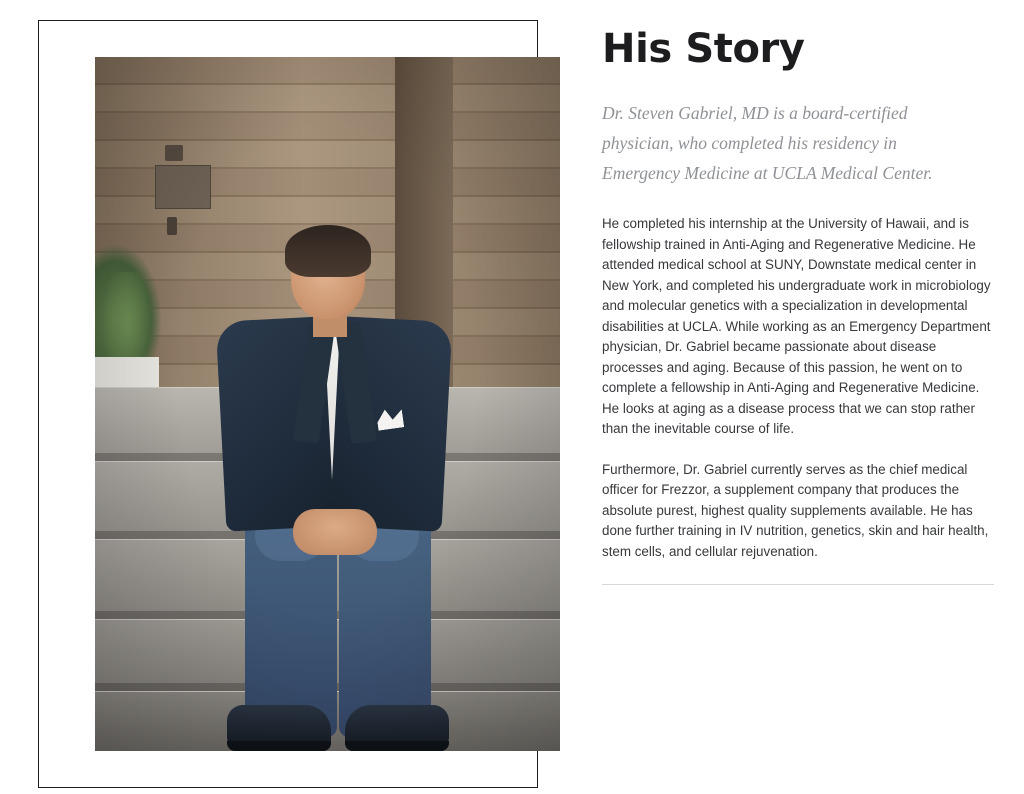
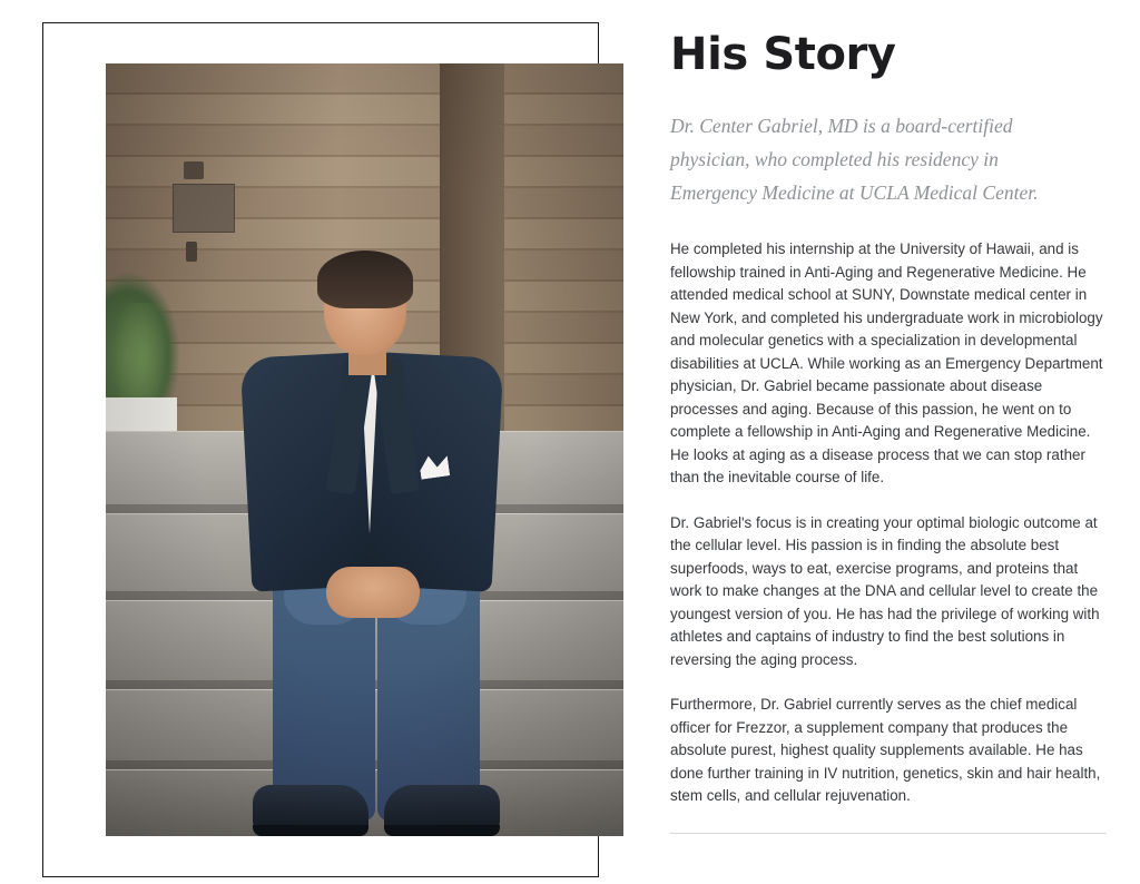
  His Story
- Dr. Steven Gabriel, MD is a board-certified physician, who completed his residency in Emergency Medicine at UCLA Medical Center.
+ Dr. Center Gabriel, MD is a board-certified physician, who completed his residency in Emergency Medicine at UCLA Medical Center.
  He completed his internship at the University of Hawaii, and is fellowship trained in Anti-Aging and Regenerative Medicine. He attended medical school at SUNY, Downstate medical center in New York, and completed his undergraduate work in microbiology and molecular genetics with a specialization in developmental disabilities at UCLA. While working as an Emergency Department physician, Dr. Gabriel became passionate about disease processes and aging. Because of this passion, he went on to complete a fellowship in Anti-Aging and Regenerative Medicine. He looks at aging as a disease process that we can stop rather than the inevitable course of life.
+ Dr. Gabriel's focus is in creating your optimal biologic outcome at the cellular level. His passion is in finding the absolute best superfoods, ways to eat, exercise programs, and proteins that work to make changes at the DNA and cellular level to create the youngest version of you. He has had the privilege of working with athletes and captains of industry to find the best solutions in reversing the aging process.
  Furthermore, Dr. Gabriel currently serves as the chief medical officer for Frezzor, a supplement company that produces the absolute purest, highest quality supplements available. He has done further training in IV nutrition, genetics, skin and hair health, stem cells, and cellular rejuvenation.
